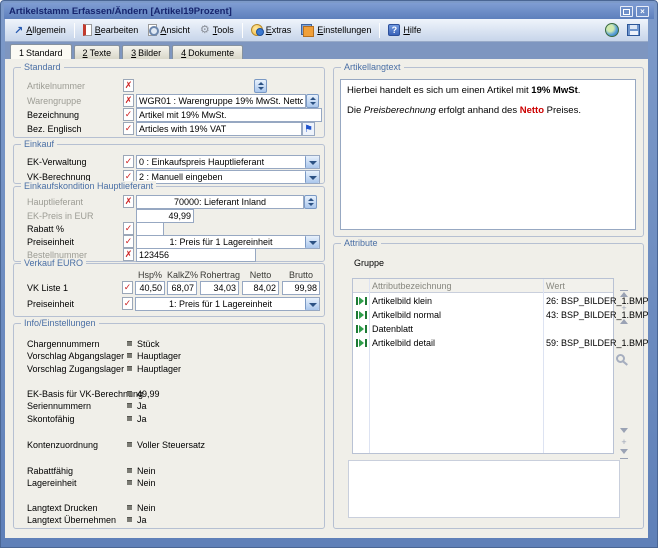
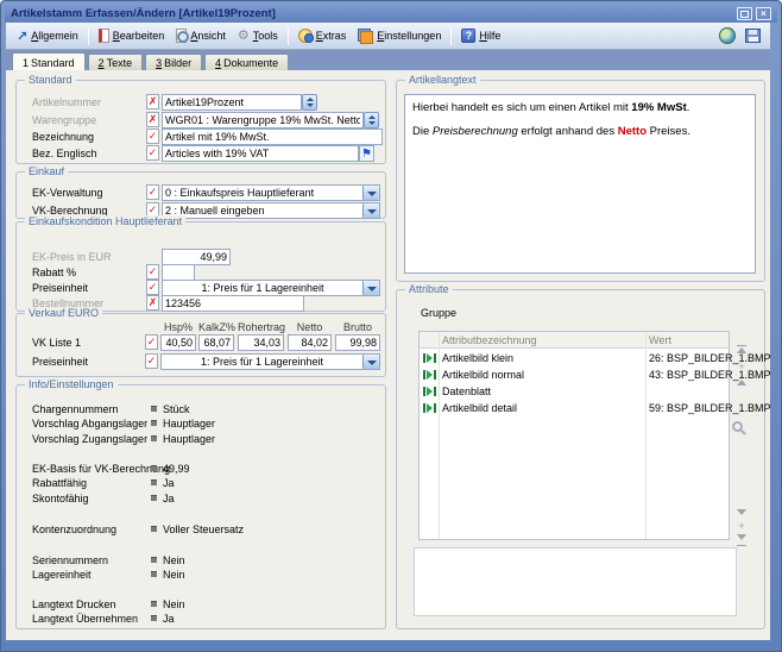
  Artikelstamm Erfassen/Ändern [Artikel19Prozent]
  ×
  Allgemein
  Bearbeiten
  Ansicht
  ⚙
  Tools
  Extras
  Einstellungen
  Hilfe
  1 Standard
  2 Texte
  3 Bilder
  4 Dokumente
  Standard
  Artikelnummer
+ Artikel19Prozent
  Warengruppe
  WGR01 : Warengruppe 19% MwSt. Netto
  Bezeichnung
  Artikel mit 19% MwSt.
  Bez. Englisch
  Articles with 19% VAT
  Einkauf
  EK-Verwaltung
  0 : Einkaufspreis Hauptlieferant
  VK-Berechnung
  2 : Manuell eingeben
  Einkaufskondition Hauptlieferant
- Hauptlieferant
- 70000: Lieferant Inland
  EK-Preis in EUR
  49,99
  Rabatt %
  Preiseinheit
  1: Preis für 1 Lagereinheit
  Bestellnummer
  123456
  Verkauf EURO
  Hsp%
  KalkZ%
  Rohertrag
  Netto
  Brutto
  VK Liste 1
  40,50
  68,07
  34,03
  84,02
  99,98
  Preiseinheit
  1: Preis für 1 Lagereinheit
  Info/Einstellungen
  Chargennummern
  Stück
  Vorschlag Abgangslager
  Hauptlager
  Vorschlag Zugangslager
  Hauptlager
  EK-Basis für VK-Berechnng
  49,99
- Seriennummern
+ Rabattfähig
  Ja
  Skontofähig
  Ja
  Kontenzuordnung
  Voller Steuersatz
- Rabattfähig
+ Seriennummern
  Nein
  Lagereinheit
  Nein
  Langtext Drucken
  Nein
  Langtext Übernehmen
  Ja
  Artikellangtext
  Hierbei handelt es sich um einen Artikel mit 19% MwSt.
  Die Preisberechnung erfolgt anhand des Netto Preises.
  Attribute
  Gruppe
  Attributbezeichnung
  Wert
  Artikelbild klein
  26: BSP_BILDER_1.BMP
  Artikelbild normal
  43: BSP_BILDER_1.BMP
  Datenblatt
  Artikelbild detail
  59: BSP_BILDER_1.BMP
  +
  +
